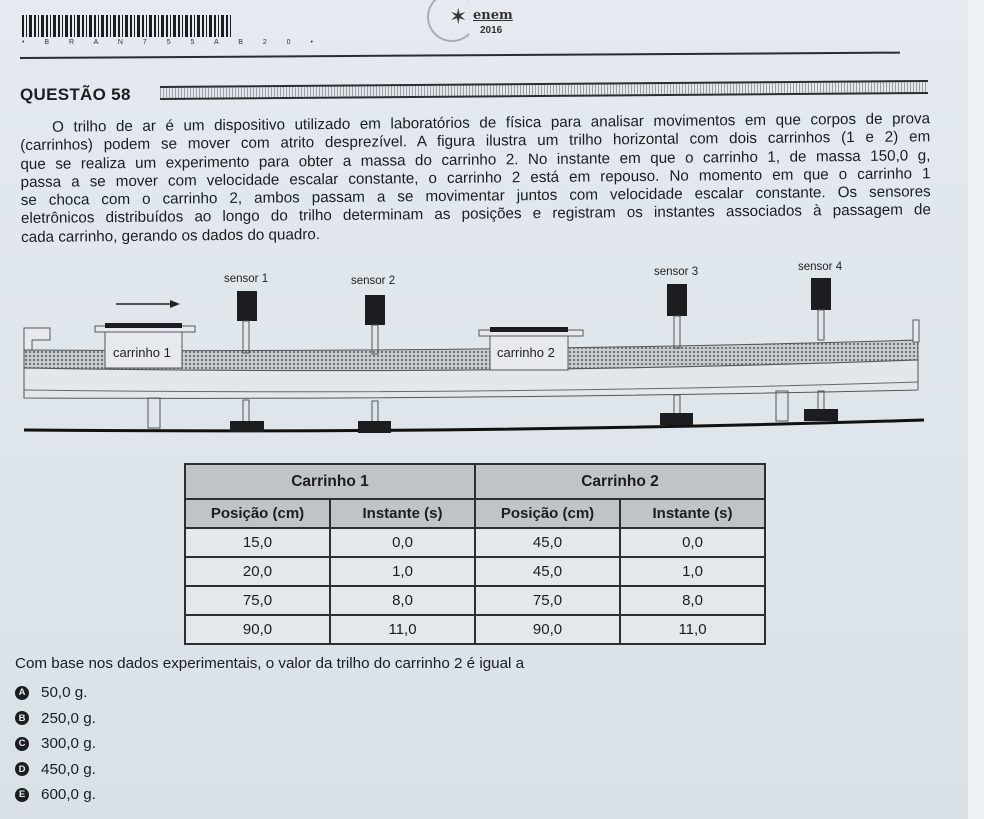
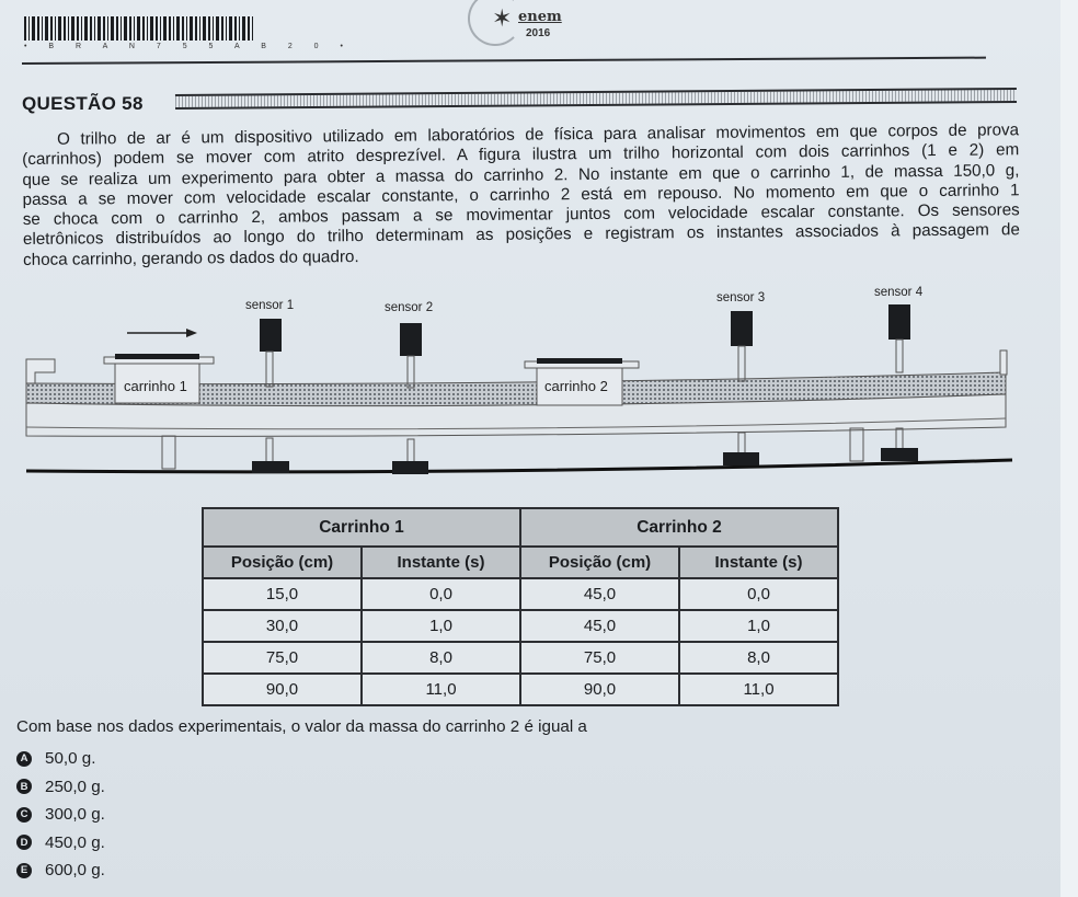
  ✶
  enem
  2016
  QUESTÃO 58
  O trilho de ar é um dispositivo utilizado em laboratórios de física para analisar movimentos em que corpos de prova
  (carrinhos) podem se mover com atrito desprezível. A figura ilustra um trilho horizontal com dois carrinhos (1 e 2) em
  que se realiza um experimento para obter a massa do carrinho 2. No instante em que o carrinho 1, de massa 150,0 g,
  passa a se mover com velocidade escalar constante, o carrinho 2 está em repouso. No momento em que o carrinho 1
  se choca com o carrinho 2, ambos passam a se movimentar juntos com velocidade escalar constante. Os sensores
  eletrônicos distribuídos ao longo do trilho determinam as posições e registram os instantes associados à passagem de
- cada carrinho, gerando os dados do quadro.
+ choca carrinho, gerando os dados do quadro.
  sensor 1
  sensor 2
  sensor 3
  sensor 4
  carrinho 1
  carrinho 2
  Carrinho 1	Carrinho 2
  Posição (cm)	Instante (s)	Posição (cm)	Instante (s)
  15,0	0,0	45,0	0,0
- 20,0	1,0	45,0	1,0
+ 30,0	1,0	45,0	1,0
  75,0	8,0	75,0	8,0
  90,0	11,0	90,0	11,0
- Com base nos dados experimentais, o valor da trilho do carrinho 2 é igual a
+ Com base nos dados experimentais, o valor da massa do carrinho 2 é igual a
  A
  50,0 g.
  B
  250,0 g.
  C
  300,0 g.
  D
  450,0 g.
  E
  600,0 g.
